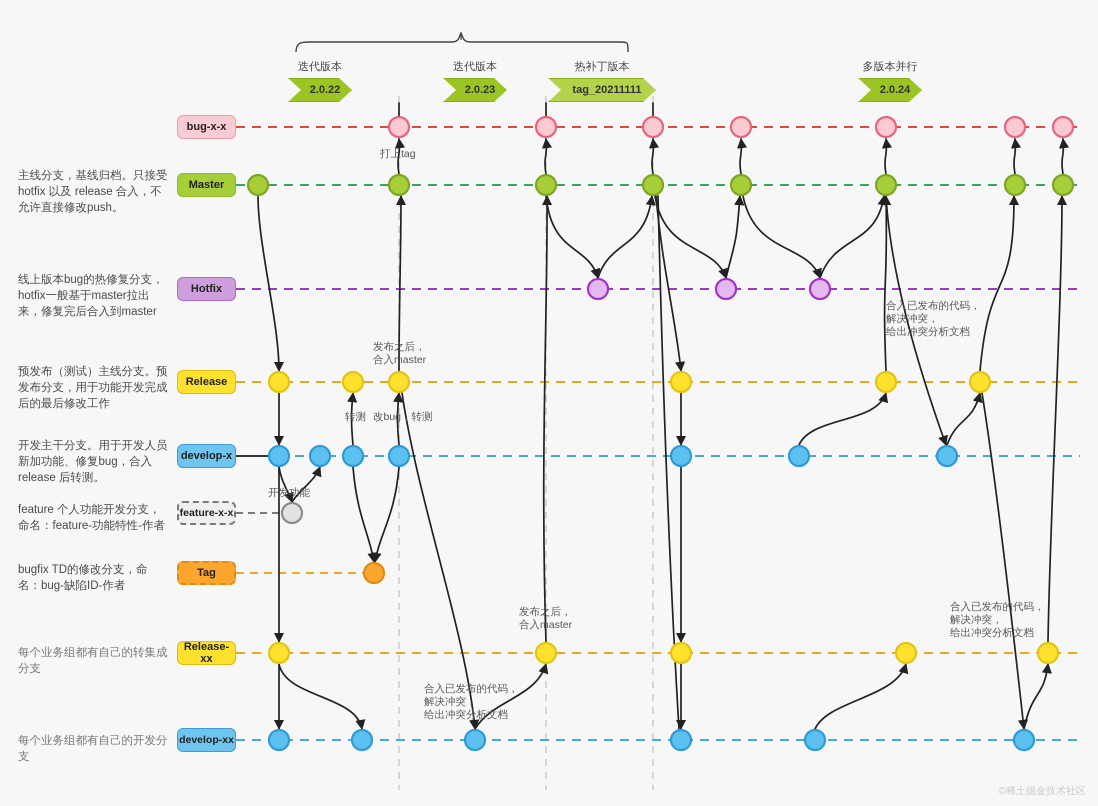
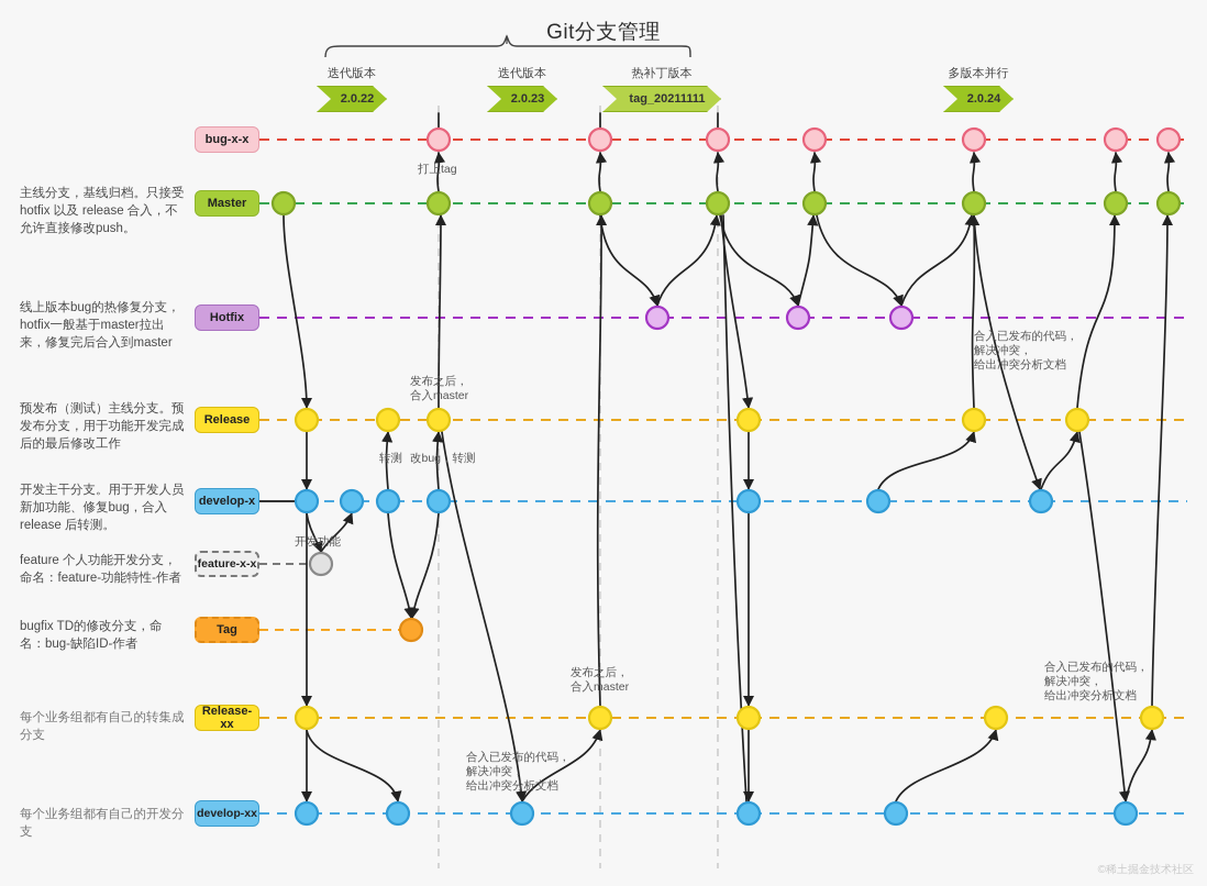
+ Git分支管理
  迭代版本
  2.0.22
  迭代版本
  2.0.23
  热补丁版本
  tag_20211111
  多版本并行
  2.0.24
  bug-x-x
  Master
  Hotfix
  Release
  develop-x
  feature-x-x
  Tag
  Release-xx
  develop-xx
  主线分支，基线归档。只接受hotfix 以及 release 合入，不允许直接修改push。
  线上版本bug的热修复分支，hotfix一般基于master拉出来，修复完后合入到master
  预发布（测试）主线分支。预发布分支，用于功能开发完成后的最后修改工作
  开发主干分支。用于开发人员新加功能、修复bug，合入 release 后转测。
  feature 个人功能开发分支，命名：feature-功能特性-作者
  bugfix TD的修改分支，命名：bug-缺陷ID-作者
  每个业务组都有自己的转集成分支
  每个业务组都有自己的开发分支
  打上tag
  发布之后，
  合入master
  转测
  改bug，转测
  开发功能
  发布之后，
  合入master
  合入已发布的代码，
  解决冲突，
  给出冲突分析文档
  合入已发布的代码，
  解决冲突，
  给出冲突分析文档
  合入已发布的代码，
  解决冲突，
  给出冲突分析文档
  ©稀土掘金技术社区
